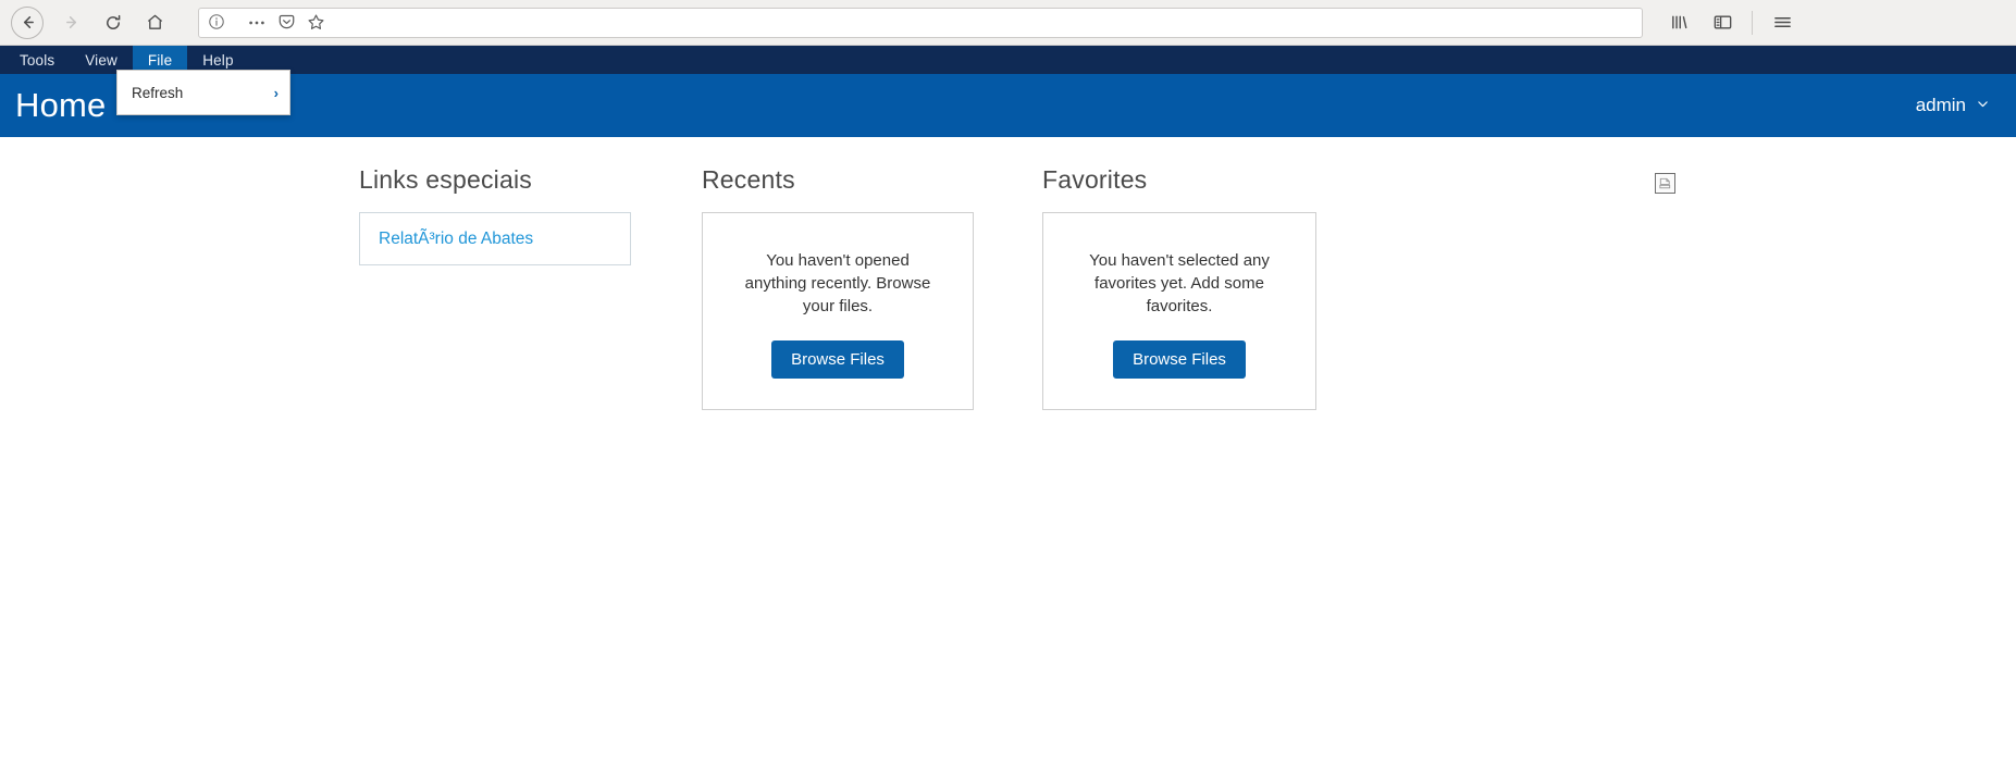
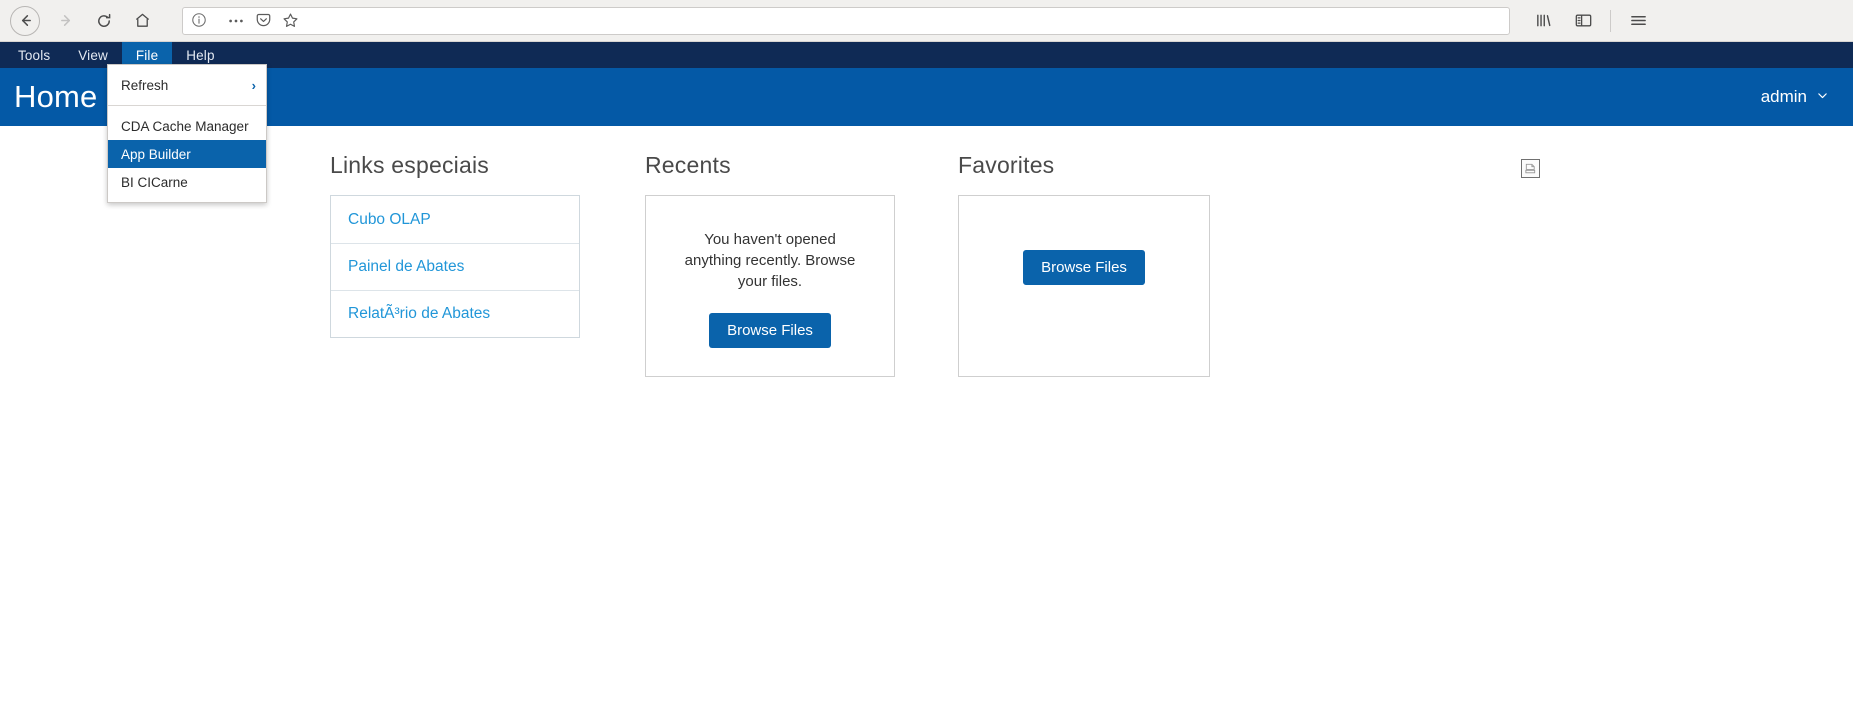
  Tools
  View
  File
  Help
  Home
  admin
  Refresh
  ›
+ CDA Cache Manager
+ App Builder
+ BI CICarne
  Links especiais
+ Cubo OLAP
+ Painel de Abates
  RelatÃ³rio de Abates
  Recents
  You haven't opened anything recently. Browse your files.
  Browse Files
  Favorites
- You haven't selected any favorites yet. Add some favorites.
  Browse Files
